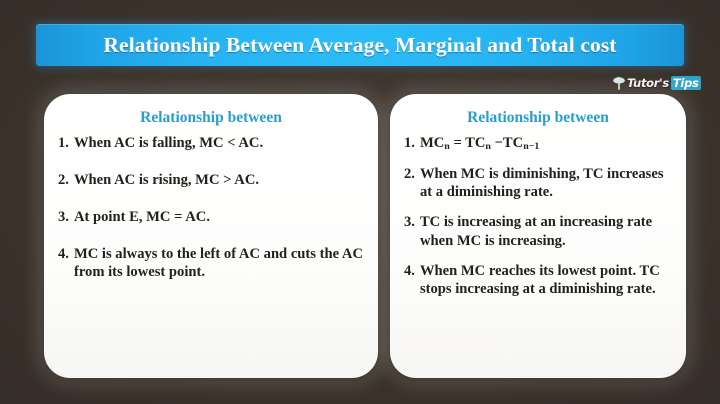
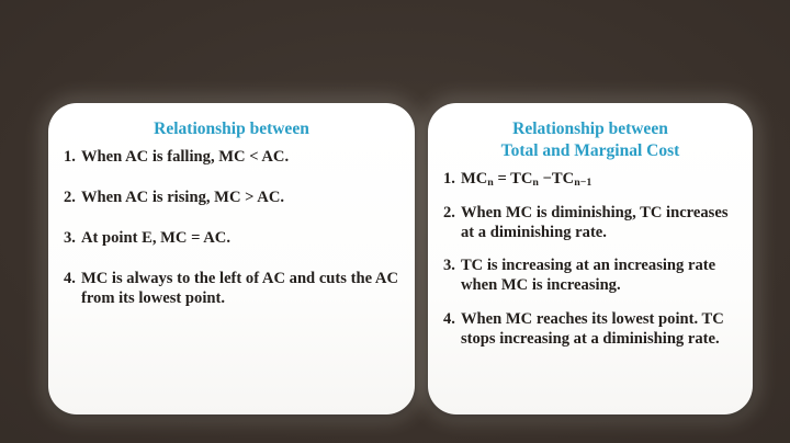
- Relationship Between Average, Marginal and Total cost
- Tutor's
- Tips
  Relationship between
  1.
  When AC is falling, MC < AC.
  2.
  When AC is rising, MC > AC.
  3.
  At point E, MC = AC.
  4.
  MC is always to the left of AC and cuts the AC from its lowest point.
  Relationship between
+ Total and Marginal Cost
  1.
  MCn = TCn −TCn−1
  2.
  When MC is diminishing, TC increases at a diminishing rate.
  3.
  TC is increasing at an increasing rate when MC is increasing.
  4.
  When MC reaches its lowest point. TC stops increasing at a diminishing rate.
